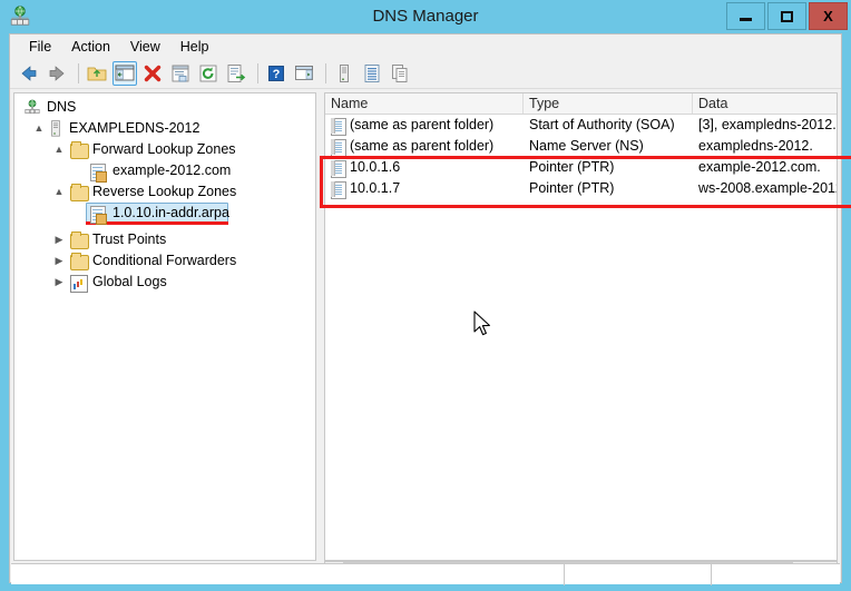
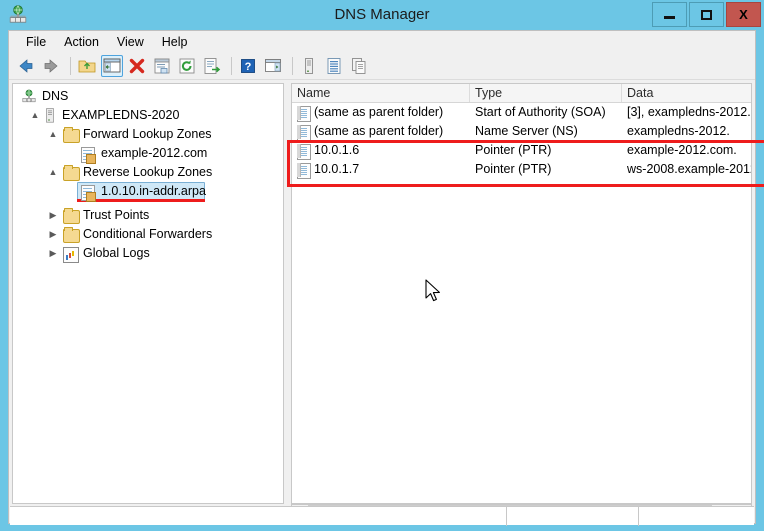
  DNS Manager
  X
  File
  Action
  View
  Help
  ?
  DNS
  ▲
- EXAMPLEDNS-2012
+ EXAMPLEDNS-2020
  ▲
  Forward Lookup Zones
  example-2012.com
  ▲
  Reverse Lookup Zones
  1.0.10.in-addr.arpa
  ▶
  Trust Points
  ▶
  Conditional Forwarders
  ▶
  Global Logs
  Name
  Type
  Data
  (same as parent folder)
  Start of Authority (SOA)
  [3], exampledns-2012.
  (same as parent folder)
  Name Server (NS)
  exampledns-2012.
  10.0.1.6
  Pointer (PTR)
  example-2012.com.
  10.0.1.7
  Pointer (PTR)
  ws-2008.example-201
